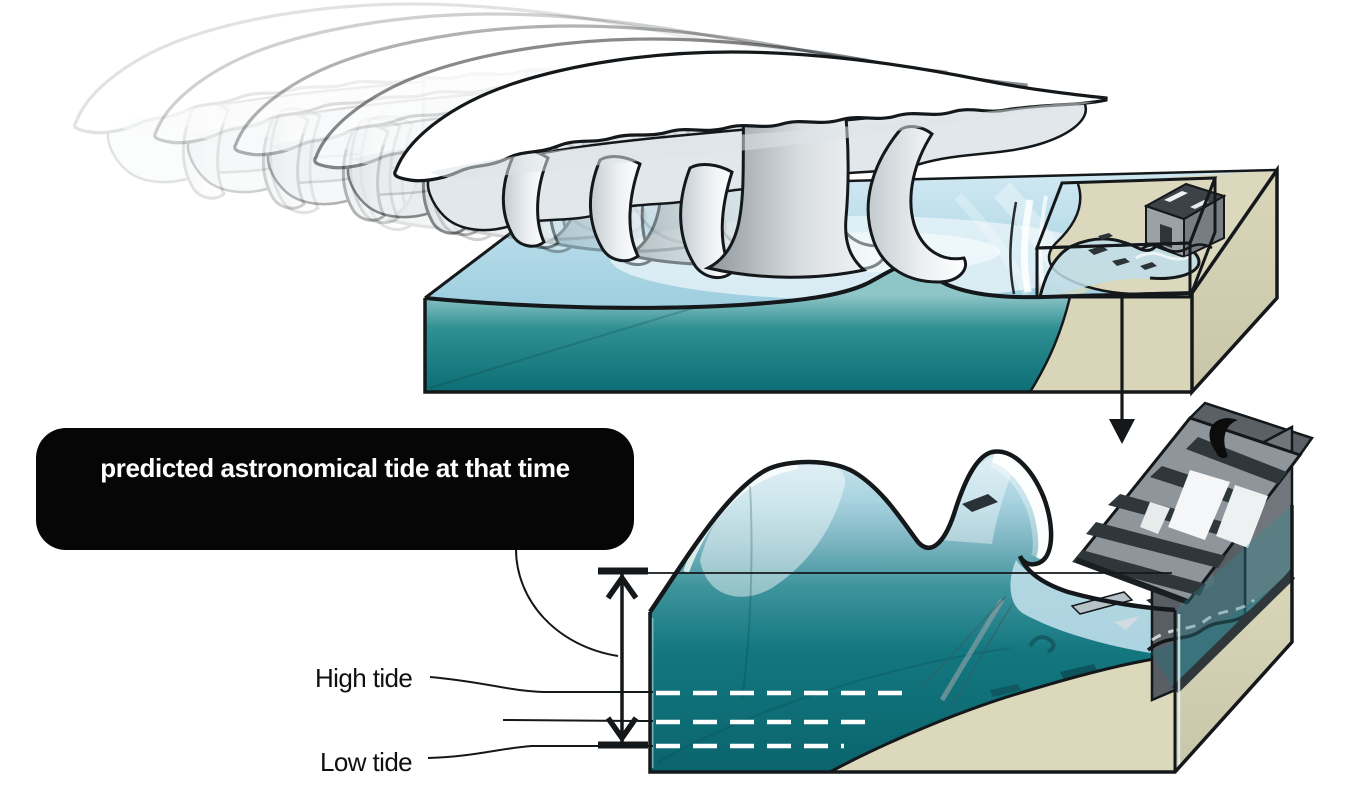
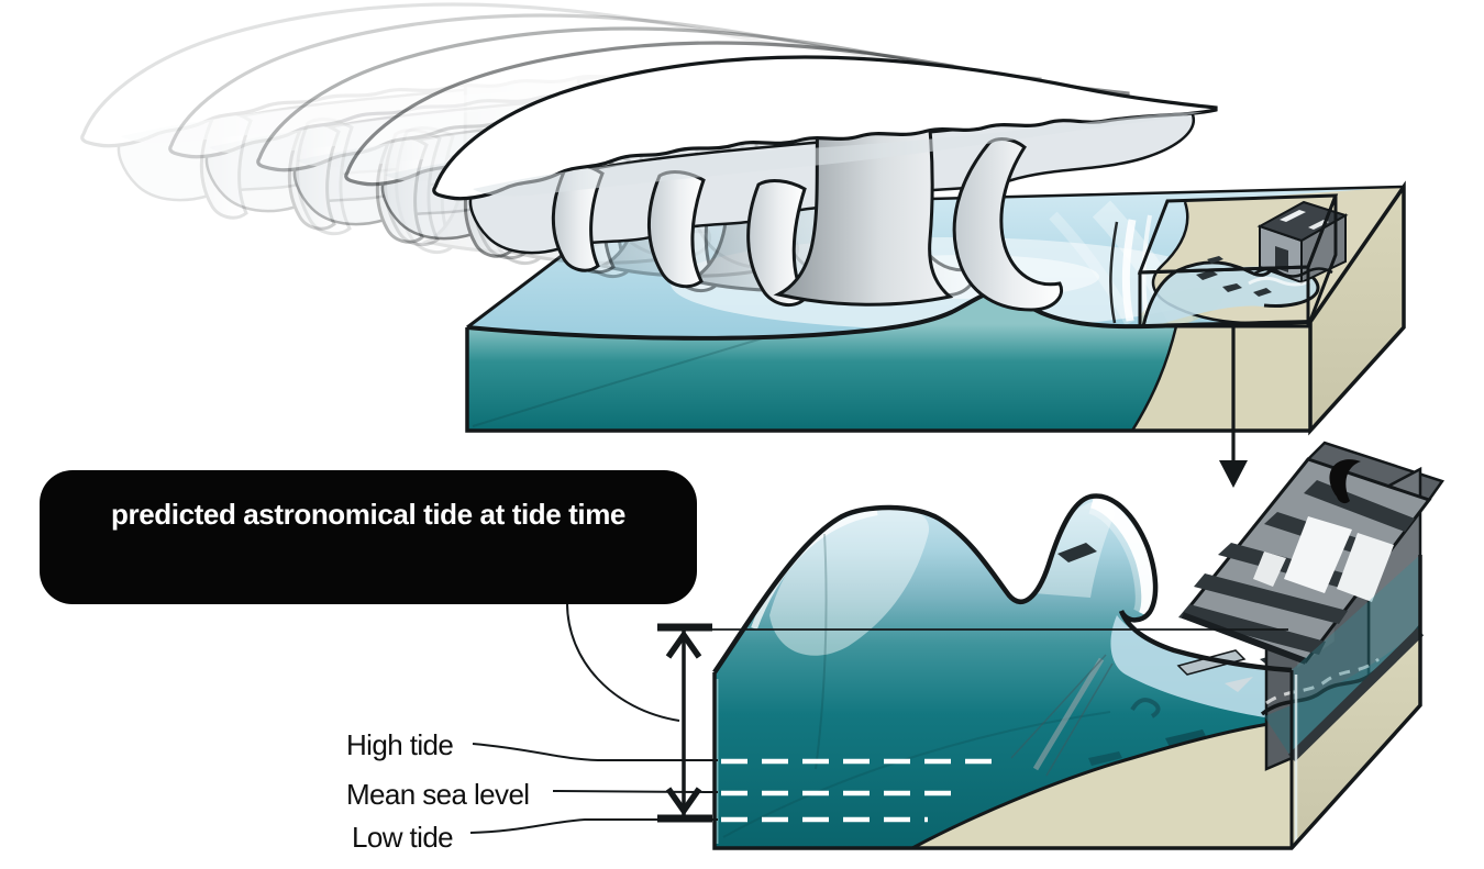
- predicted astronomical tide at that time
+ predicted astronomical tide at tide time
  High tide
+ Mean sea level
  Low tide
